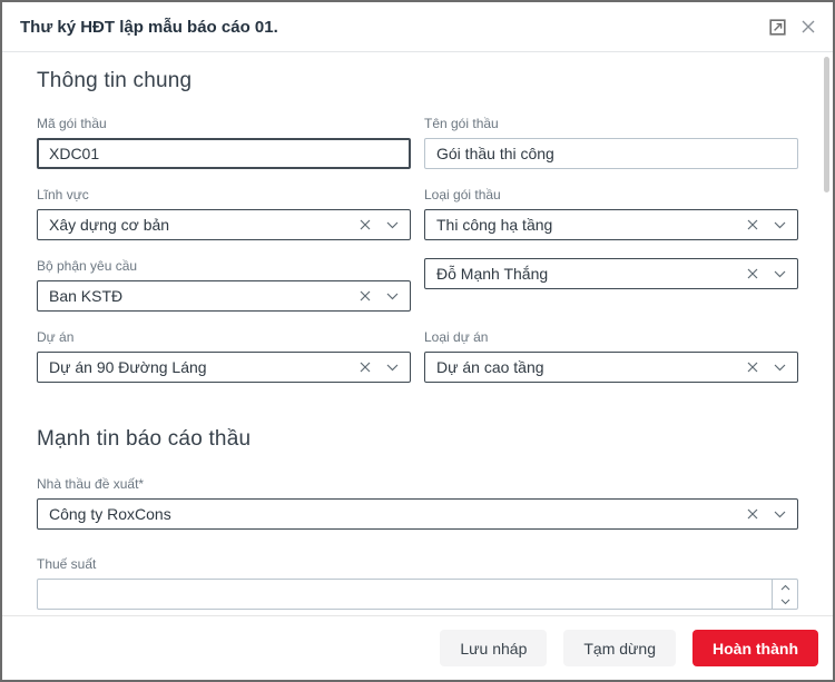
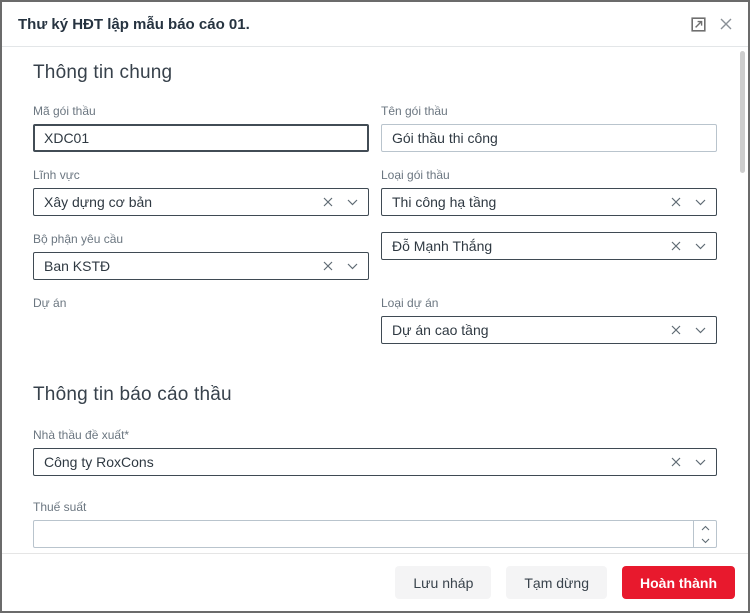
  Thư ký HĐT lập mẫu báo cáo 01.
  Thông tin chung
  Mã gói thầu
  XDC01
  Tên gói thầu
  Gói thầu thi công
  Lĩnh vực
  Xây dựng cơ bản
  Loại gói thầu
  Thi công hạ tầng
  Bộ phận yêu cầu
  Ban KSTĐ
  Đỗ Mạnh Thắng
  Dự án
- Dự án 90 Đường Láng
  Loại dự án
  Dự án cao tầng
- Mạnh tin báo cáo thầu
+ Thông tin báo cáo thầu
  Nhà thầu đề xuất*
  Công ty RoxCons
  Thuế suất
  Lưu nháp
  Tạm dừng
  Hoàn thành
